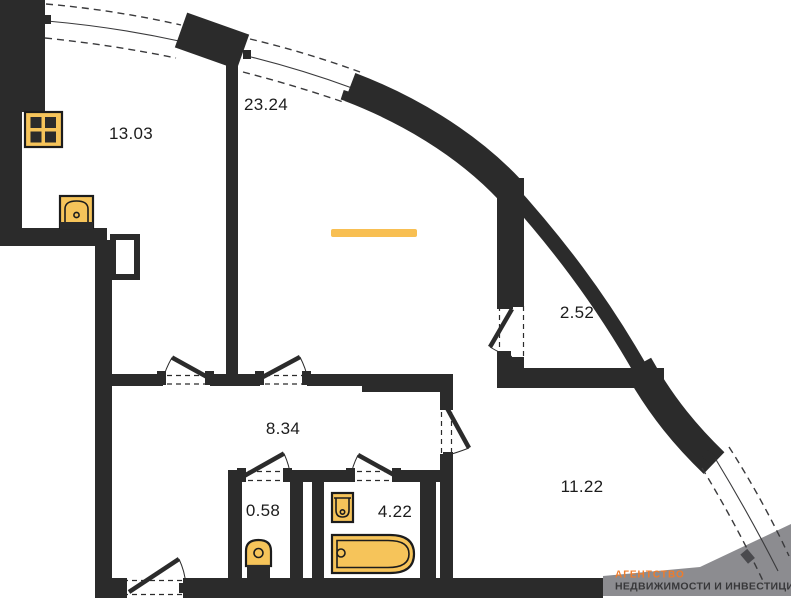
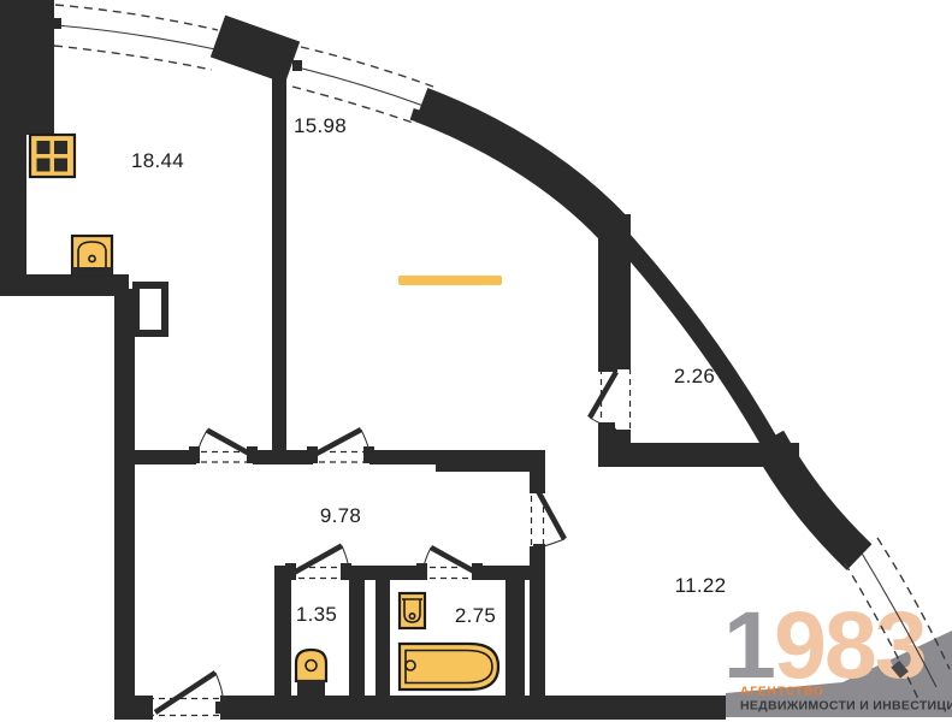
+ 1983
  АГЕНТСТВО
  НЕДВИЖИМОСТИ И ИНВЕСТИЦИ
- 13.03
+ 18.44
- 23.24
+ 15.98
- 2.52
+ 2.26
- 8.34
+ 9.78
- 0.58
+ 1.35
- 4.22
+ 2.75
  11.22
